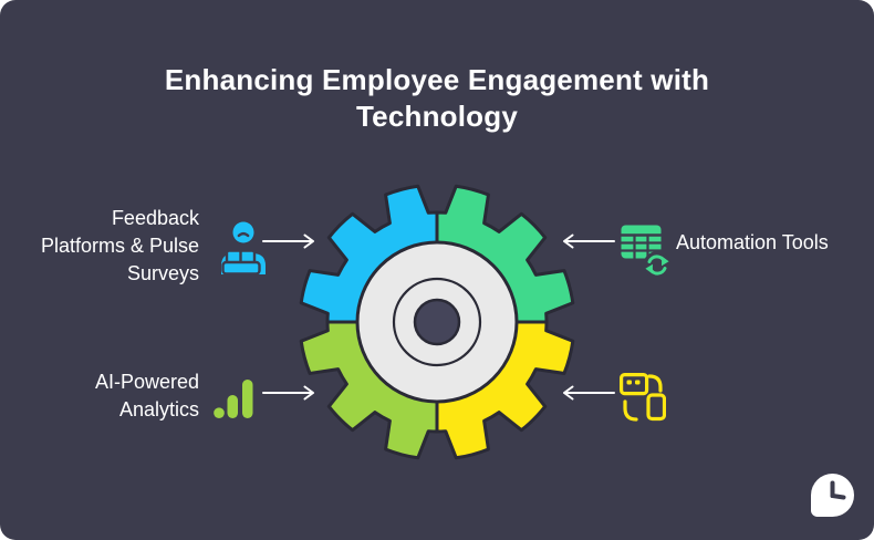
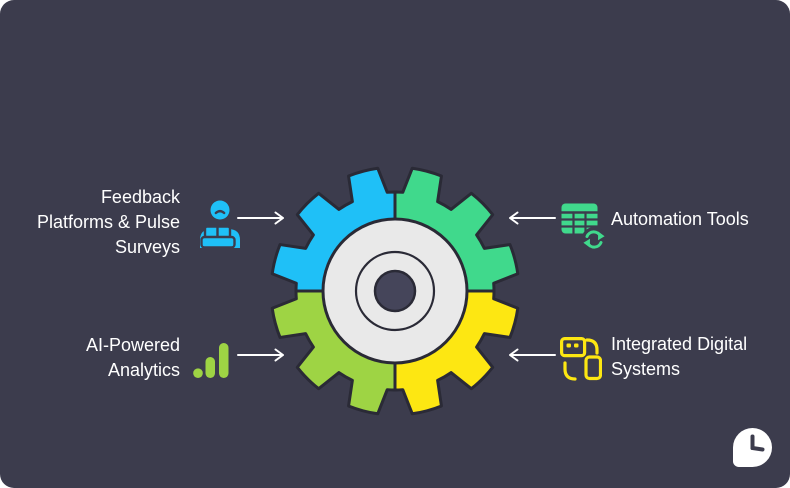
- Enhancing Employee Engagement with
- Technology
  Feedback
  Platforms & Pulse
  Surveys
  Automation Tools
  AI-Powered
  Analytics
+ Integrated Digital
+ Systems
